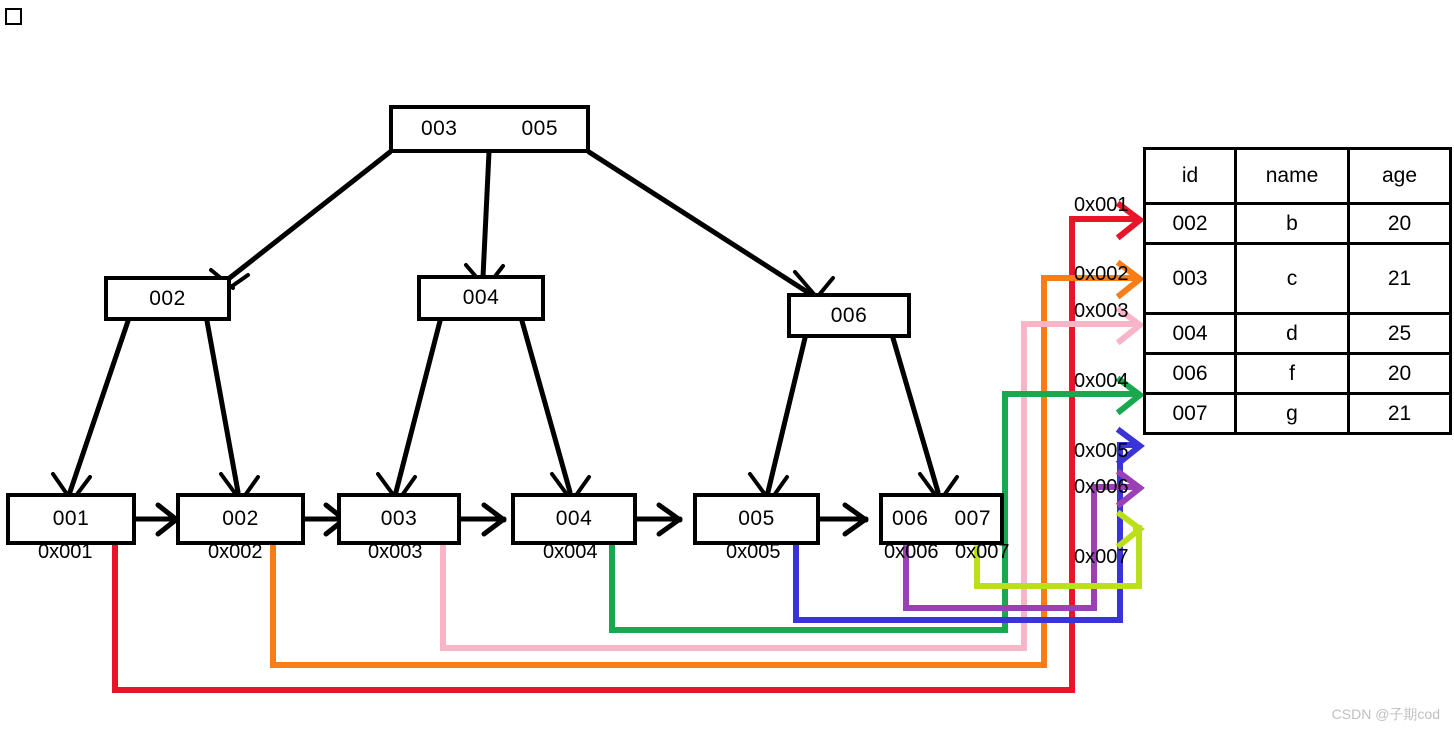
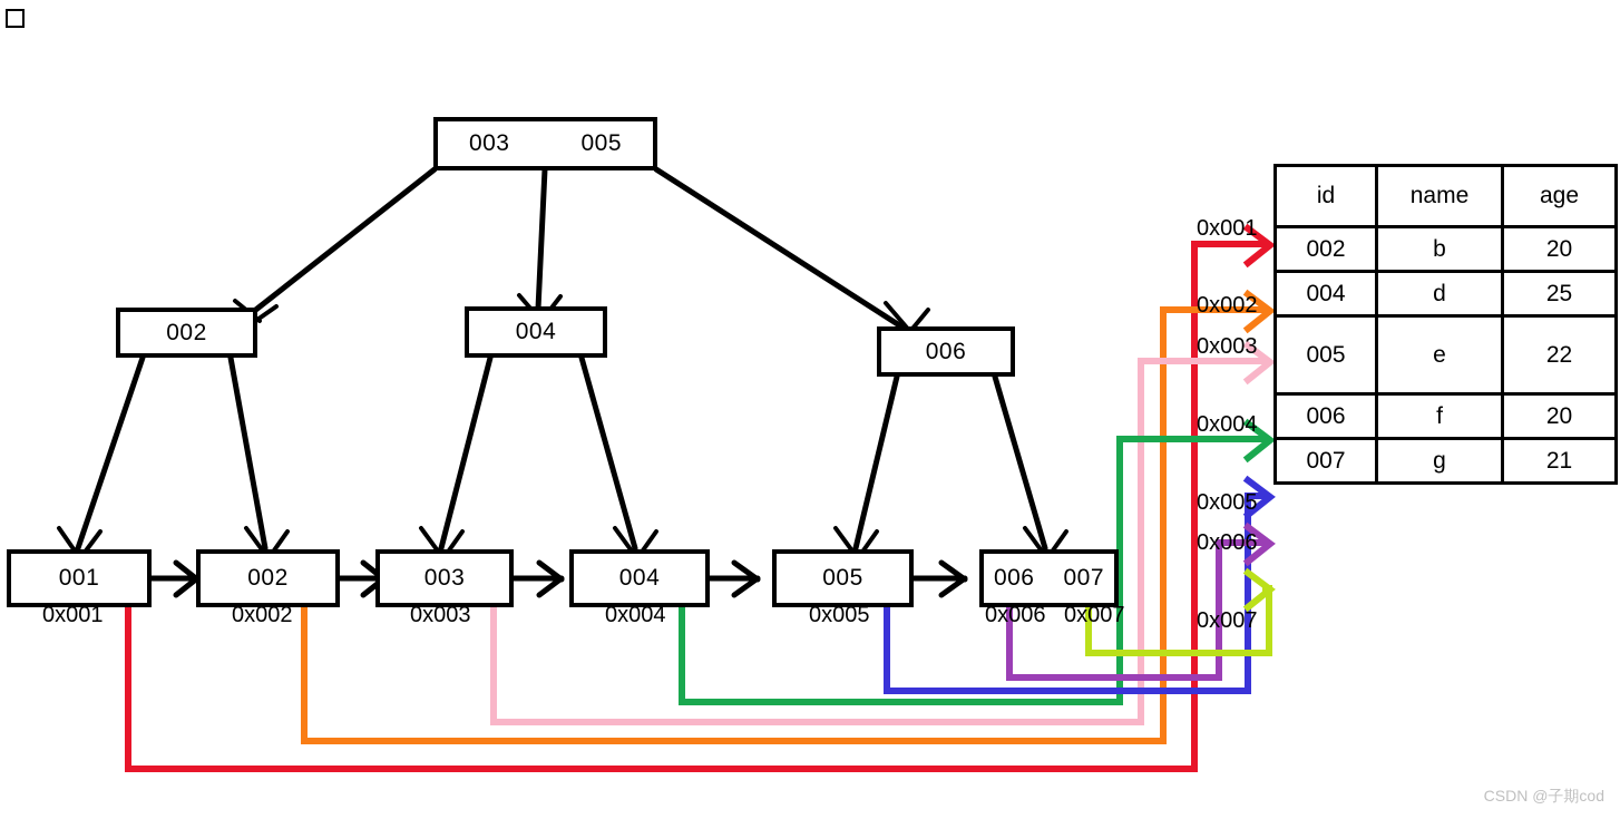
  003
  005
  002
  004
  006
  001
  002
  003
  004
  005
  006
  007
  0x001
  0x002
  0x003
  0x004
  0x005
  0x006
  0x007
  0x001
  0x002
  0x003
  0x004
  0x005
  0x006
  0x007
  id	name	age
  002	b	20
- 003	c	21
  004	d	25
+ 005	e	22
  006	f	20
  007	g	21
  CSDN @子期cod
